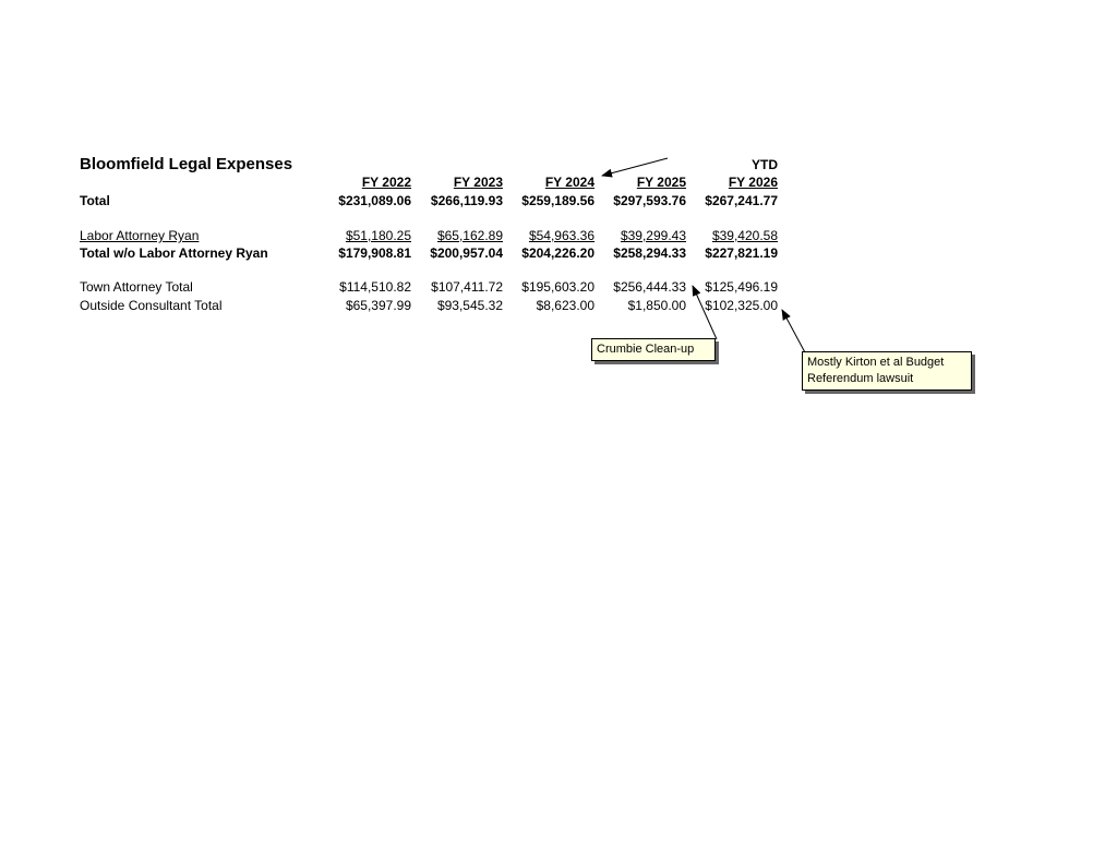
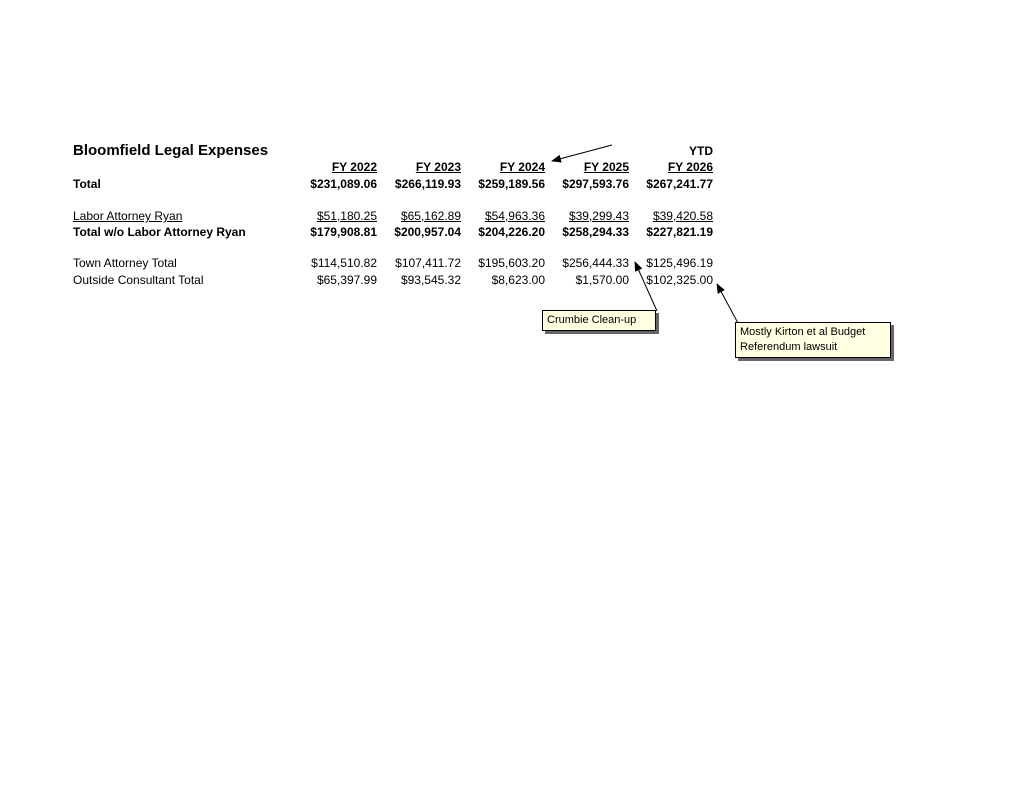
  Bloomfield Legal Expenses
  YTD
  FY 2022
  FY 2023
  FY 2024
  FY 2025
  FY 2026
  Total
  $231,089.06
  $266,119.93
  $259,189.56
  $297,593.76
  $267,241.77
  Labor Attorney Ryan
  $51,180.25
  $65,162.89
  $54,963.36
  $39,299.43
  $39,420.58
  Total w/o Labor Attorney Ryan
  $179,908.81
  $200,957.04
  $204,226.20
  $258,294.33
  $227,821.19
  Town Attorney Total
  $114,510.82
  $107,411.72
  $195,603.20
  $256,444.33
  $125,496.19
  Outside Consultant Total
  $65,397.99
  $93,545.32
  $8,623.00
- $1,850.00
+ $1,570.00
  $102,325.00
  Crumbie Clean-up
  Mostly Kirton et al Budget
  Referendum lawsuit
